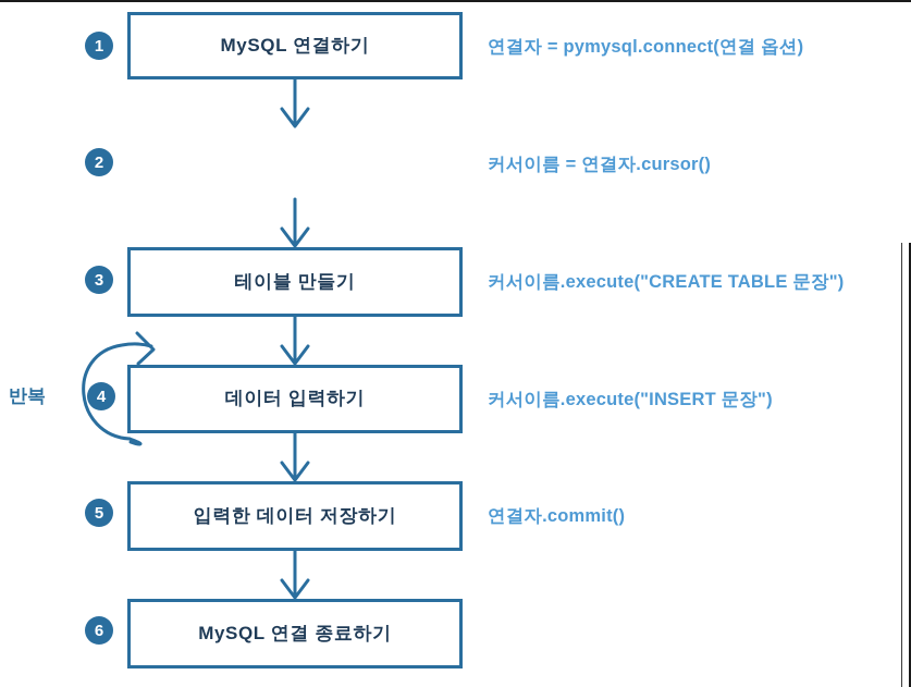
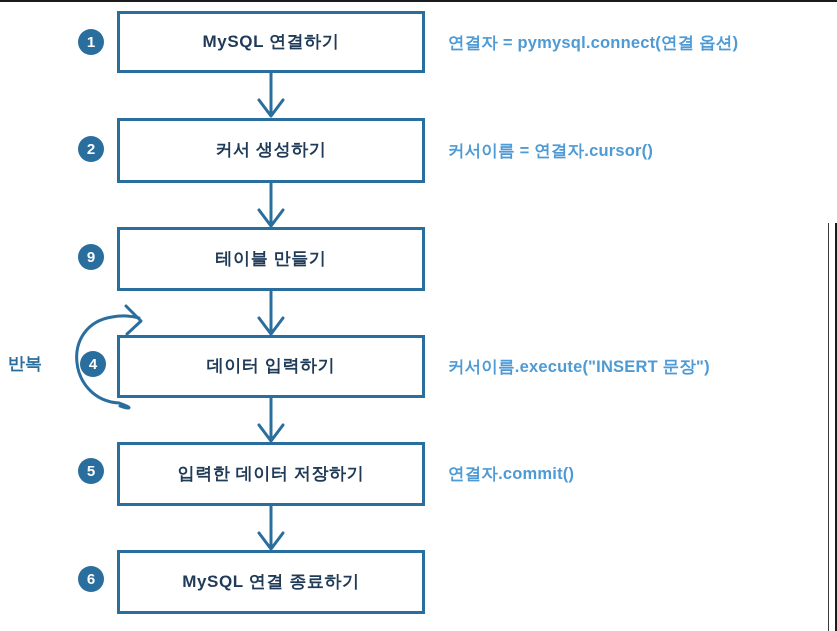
  1
  MySQL 연결하기
  연결자 = pymysql.connect(연결 옵션)
  2
+ 커서 생성하기
  커서이름 = 연결자.cursor()
- 3
+ 9
  테이블 만들기
- 커서이름.execute("CREATE TABLE 문장")
  반복
  4
  데이터 입력하기
  커서이름.execute("INSERT 문장")
  5
  입력한 데이터 저장하기
  연결자.commit()
  6
  MySQL 연결 종료하기
